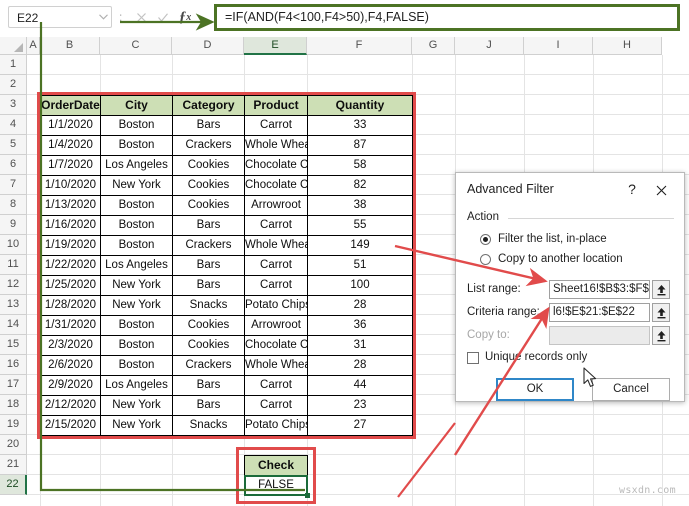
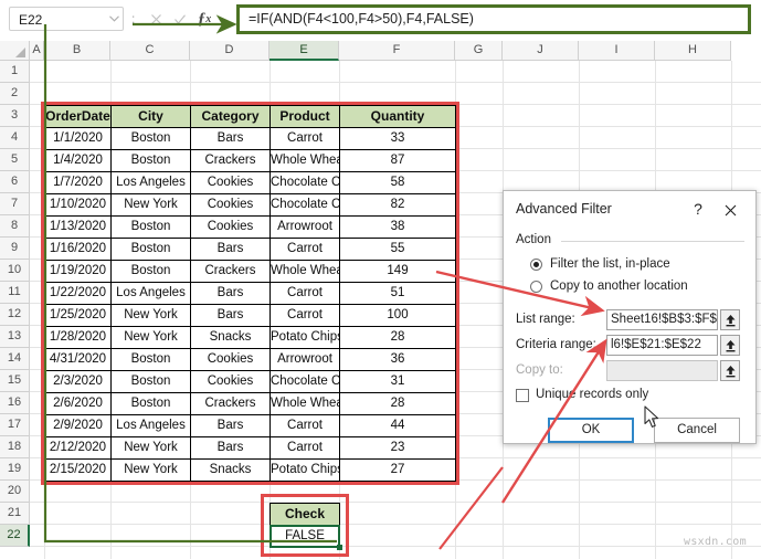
  E22
  :
  ƒ
  x
  =IF(AND(F4<100,F4>50),F4,FALSE)
  A
  B
  C
  D
  E
  F
  G
  J
  I
  H
  1
  2
  3
  4
  5
  6
  7
  8
  9
  10
  11
  12
  13
  14
  15
  16
  17
  18
  19
  20
  21
  22
  OrderDate
  City
  Category
  Product
  Quantity
  1/1/2020
  Boston
  Bars
  Carrot
  33
  1/4/2020
  Boston
  Crackers
  Whole Whe
  87
  1/7/2020
  Los Angeles
  Cookies
  Chocolate C
  58
  1/10/2020
  New York
  Cookies
  Chocolate C
  82
  1/13/2020
  Boston
  Cookies
  Arrowroot
  38
  1/16/2020
  Boston
  Bars
  Carrot
  55
  1/19/2020
  Boston
  Crackers
  Whole Whe
  149
  1/22/2020
  Los Angeles
  Bars
  Carrot
  51
  1/25/2020
  New York
  Bars
  Carrot
  100
  1/28/2020
  New York
  Snacks
  Potato Chip
  28
- 1/31/2020
+ 4/31/2020
  Boston
  Cookies
  Arrowroot
  36
  2/3/2020
  Boston
  Cookies
  Chocolate C
  31
  2/6/2020
  Boston
  Crackers
  Whole Whe
  28
  2/9/2020
  Los Angeles
  Bars
  Carrot
  44
  2/12/2020
  New York
  Bars
  Carrot
  23
  2/15/2020
  New York
  Snacks
  Potato Chip
  27
  Check
  FALSE
  Advanced Filter
  ?
  Action
  Filter the list, in-place
  Copy to another location
  List range:
  Sheet16!$B$3:$F$
  Criteria range:
  l6!$E$21:$E$22
  Copy to:
  Uniqu records only
  OK
  Cancel
  wsxdn.com
